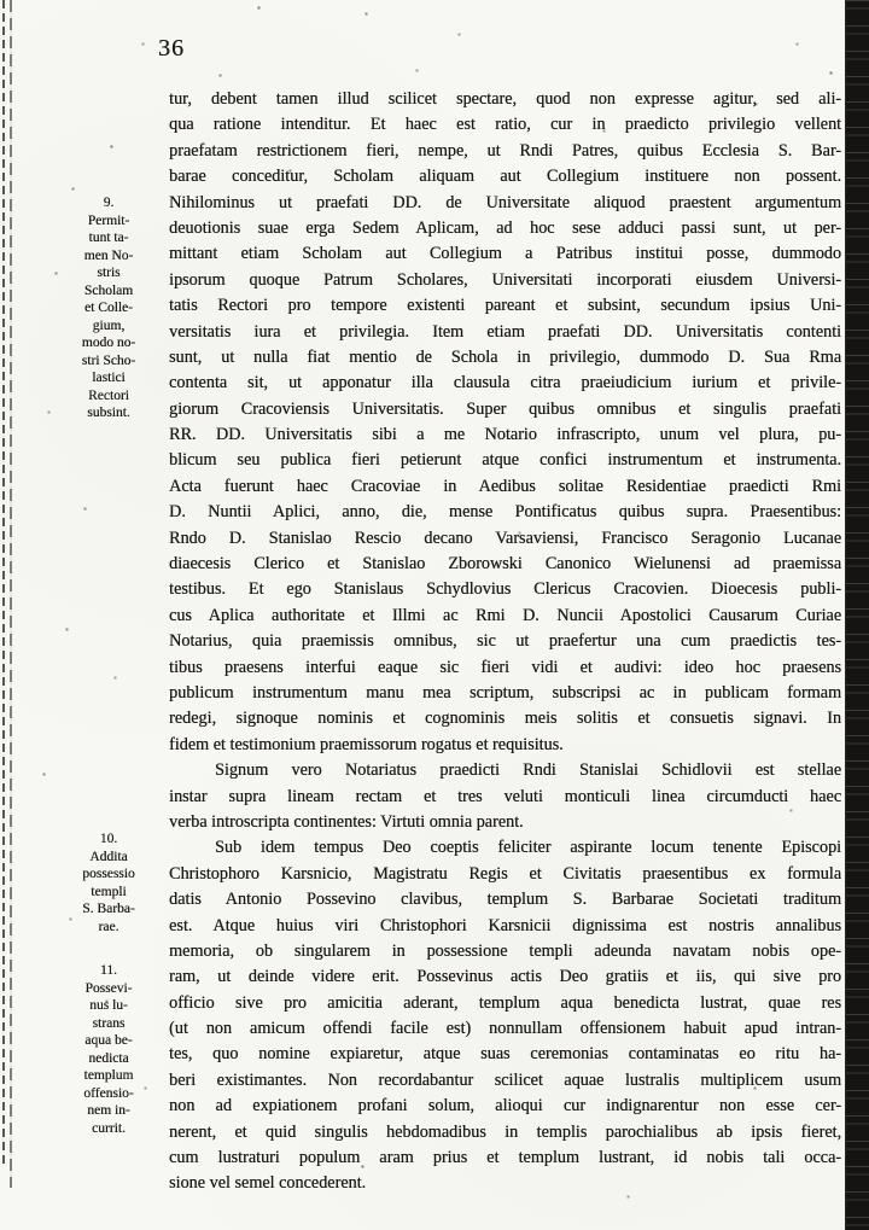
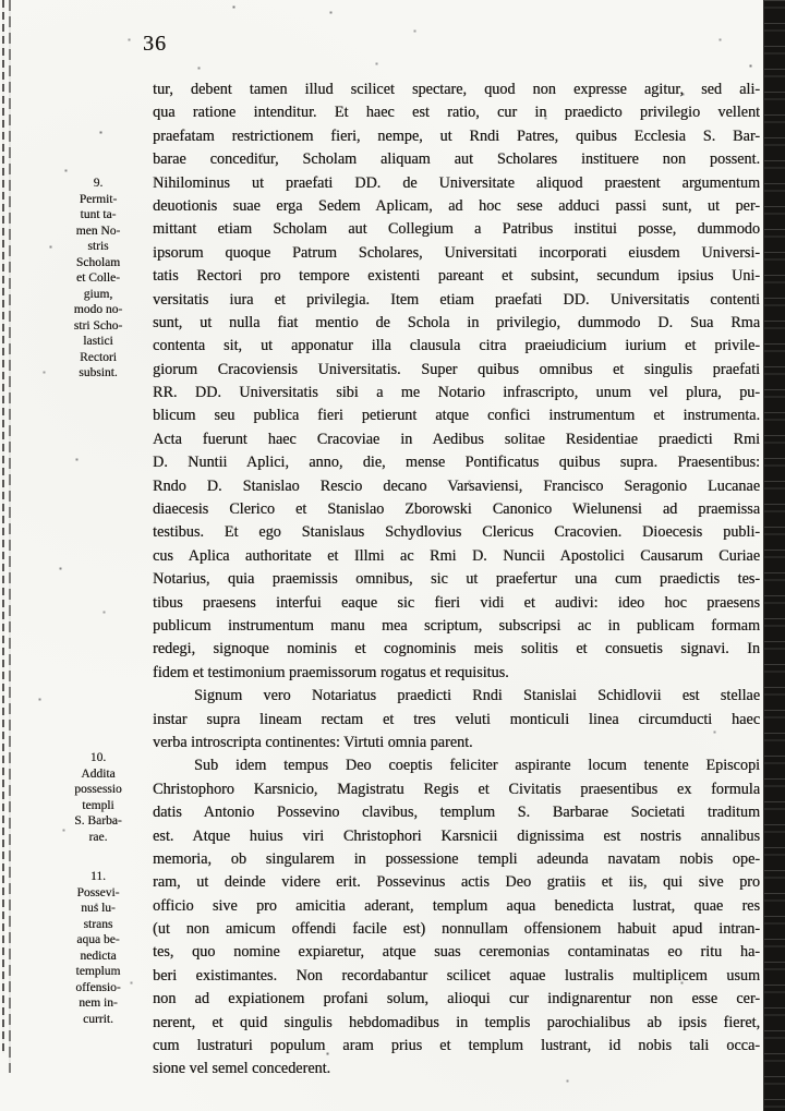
  36
  9.
  Permit-
  tunt ta-
  men No-
  stris
  Scholam
  et Colle-
  gium,
  modo no-
  stri Scho-
  lastici
  Rectori
  subsint.
  10.
  Addita
  possessio
  templi
  S. Barba-
  rae.
  11.
  Possevi-
  nus lu-
  strans
  aqua be-
  nedicta
  templum
  offensio-
  nem in-
  currit.
  tur, debent tamen illud scilicet spectare, quod non expresse agitur, sed ali-
  qua ratione intenditur. Et haec est ratio, cur in praedicto privilegio vellent
  praefatam restrictionem fieri, nempe, ut Rndi Patres, quibus Ecclesia S. Bar-
- barae conceditur, Scholam aliquam aut Collegium instituere non possent.
+ barae conceditur, Scholam aliquam aut Scholares instituere non possent.
  Nihilominus ut praefati DD. de Universitate aliquod praestent argumentum
  deuotionis suae erga Sedem Aplicam, ad hoc sese adduci passi sunt, ut per-
  mittant etiam Scholam aut Collegium a Patribus institui posse, dummodo
  ipsorum quoque Patrum Scholares, Universitati incorporati eiusdem Universi-
  tatis Rectori pro tempore existenti pareant et subsint, secundum ipsius Uni-
  versitatis iura et privilegia. Item etiam praefati DD. Universitatis contenti
  sunt, ut nulla fiat mentio de Schola in privilegio, dummodo D. Sua Rma
  contenta sit, ut apponatur illa clausula citra praeiudicium iurium et privile-
  giorum Cracoviensis Universitatis. Super quibus omnibus et singulis praefati
  RR. DD. Universitatis sibi a me Notario infrascripto, unum vel plura, pu-
  blicum seu publica fieri petierunt atque confici instrumentum et instrumenta.
  Acta fuerunt haec Cracoviae in Aedibus solitae Residentiae praedicti Rmi
  D. Nuntii Aplici, anno, die, mense Pontificatus quibus supra. Praesentibus:
  Rndo D. Stanislao Rescio decano Varsaviensi, Francisco Seragonio Lucanae
  diaecesis Clerico et Stanislao Zborowski Canonico Wielunensi ad praemissa
  testibus. Et ego Stanislaus Schydlovius Clericus Cracovien. Dioecesis publi-
  cus Aplica authoritate et Illmi ac Rmi D. Nuncii Apostolici Causarum Curiae
  Notarius, quia praemissis omnibus, sic ut praefertur una cum praedictis tes-
  tibus praesens interfui eaque sic fieri vidi et audivi: ideo hoc praesens
  publicum instrumentum manu mea scriptum, subscripsi ac in publicam formam
  redegi, signoque nominis et cognominis meis solitis et consuetis signavi. In
  fidem et testimonium praemissorum rogatus et requisitus.
  Signum vero Notariatus praedicti Rndi Stanislai Schidlovii est stellae
  instar supra lineam rectam et tres veluti monticuli linea circumducti haec
  verba introscripta continentes: Virtuti omnia parent.
  Sub idem tempus Deo coeptis feliciter aspirante locum tenente Episcopi
  Christophoro Karsnicio, Magistratu Regis et Civitatis praesentibus ex formula
  datis Antonio Possevino clavibus, templum S. Barbarae Societati traditum
  est. Atque huius viri Christophori Karsnicii dignissima est nostris annalibus
  memoria, ob singularem in possessione templi adeunda navatam nobis ope-
  ram, ut deinde videre erit. Possevinus actis Deo gratiis et iis, qui sive pro
  officio sive pro amicitia aderant, templum aqua benedicta lustrat, quae res
  (ut non amicum offendi facile est) nonnullam offensionem habuit apud intran-
  tes, quo nomine expiaretur, atque suas ceremonias contaminatas eo ritu ha-
  beri existimantes. Non recordabantur scilicet aquae lustralis multiplicem usum
  non ad expiationem profani solum, alioqui cur indignarentur non esse cer-
  nerent, et quid singulis hebdomadibus in templis parochialibus ab ipsis fieret,
  cum lustraturi populum aram prius et templum lustrant, id nobis tali occa-
  sione vel semel concederent.
